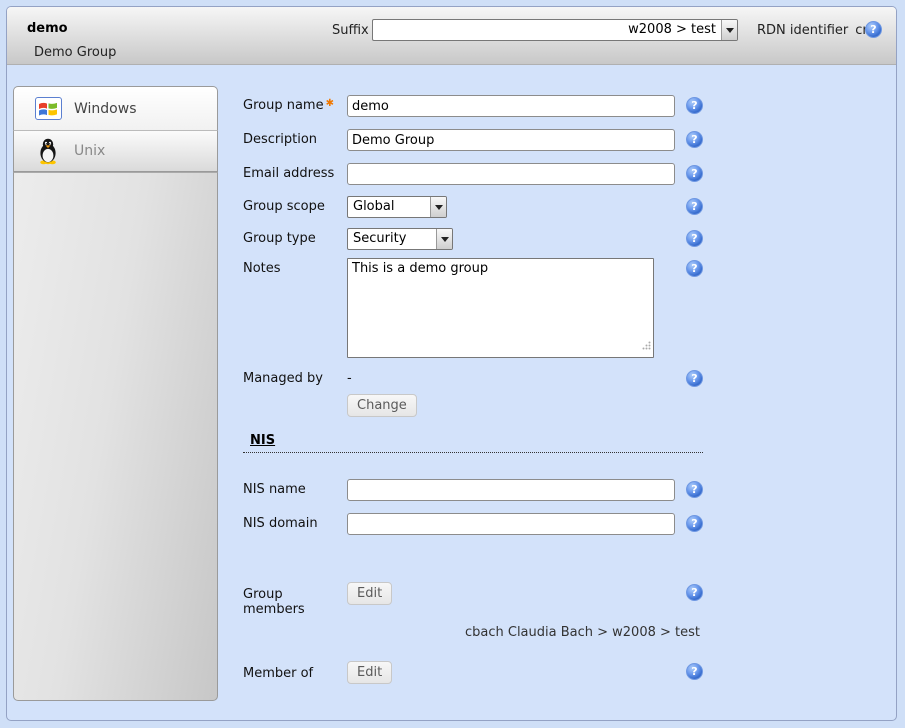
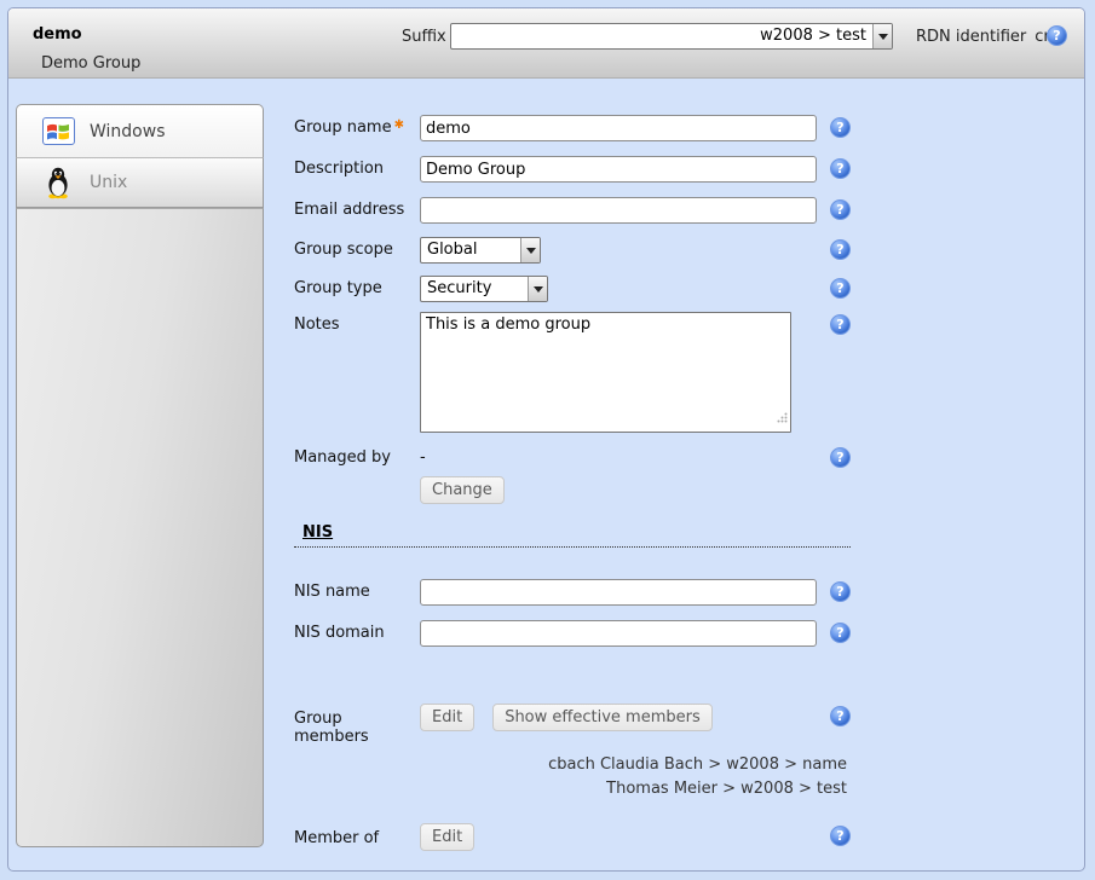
  demo
  Demo Group
  Suffix
  w2008 > test
  RDN identifier c
  ?
  Windows
  Unix
  Group name ✱
  demo
  ?
  Description
  Demo Group
  ?
  Email address
  ?
  Group scope
  Global
  ?
  Group type
  Security
  ?
  Notes
  This is a demo group
  ?
  Managed by
  -
  Change
  ?
  NIS
  NIS name
  ?
  NIS domain
  ?
  Group members
  Edit
+ Show effective members
  ?
- cbach Claudia Bach > w2008 > test
+ cbach Claudia Bach > w2008 > name
+ Thomas Meier > w2008 > test
  Member of
  Edit
  ?
